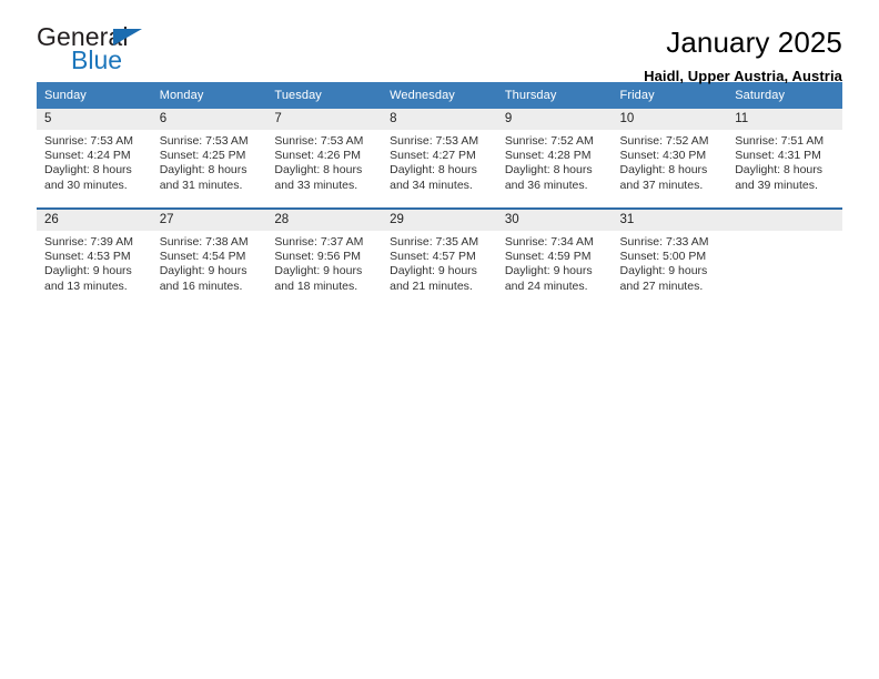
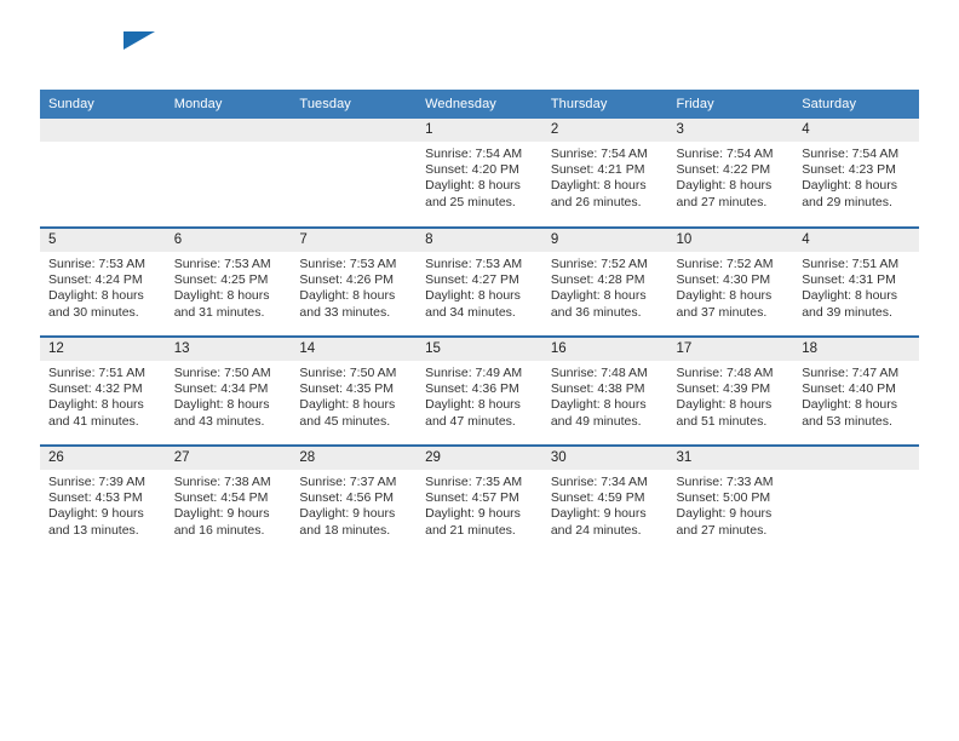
- General
- Blue
- January 2025
- Haidl, Upper Austria, Austria
  Sunday	Monday	Tuesday	Wednesday	Thursday	Friday	Saturday
+ 			1Sunrise: 7:54 AMSunset: 4:20 PMDaylight: 8 hoursand 25 minutes.	2Sunrise: 7:54 AMSunset: 4:21 PMDaylight: 8 hoursand 26 minutes.	3Sunrise: 7:54 AMSunset: 4:22 PMDaylight: 8 hoursand 27 minutes.	4Sunrise: 7:54 AMSunset: 4:23 PMDaylight: 8 hoursand 29 minutes.
- 5Sunrise: 7:53 AMSunset: 4:24 PMDaylight: 8 hoursand 30 minutes.	6Sunrise: 7:53 AMSunset: 4:25 PMDaylight: 8 hoursand 31 minutes.	7Sunrise: 7:53 AMSunset: 4:26 PMDaylight: 8 hoursand 33 minutes.	8Sunrise: 7:53 AMSunset: 4:27 PMDaylight: 8 hoursand 34 minutes.	9Sunrise: 7:52 AMSunset: 4:28 PMDaylight: 8 hoursand 36 minutes.	10Sunrise: 7:52 AMSunset: 4:30 PMDaylight: 8 hoursand 37 minutes.	11Sunrise: 7:51 AMSunset: 4:31 PMDaylight: 8 hoursand 39 minutes.
+ 5Sunrise: 7:53 AMSunset: 4:24 PMDaylight: 8 hoursand 30 minutes.	6Sunrise: 7:53 AMSunset: 4:25 PMDaylight: 8 hoursand 31 minutes.	7Sunrise: 7:53 AMSunset: 4:26 PMDaylight: 8 hoursand 33 minutes.	8Sunrise: 7:53 AMSunset: 4:27 PMDaylight: 8 hoursand 34 minutes.	9Sunrise: 7:52 AMSunset: 4:28 PMDaylight: 8 hoursand 36 minutes.	10Sunrise: 7:52 AMSunset: 4:30 PMDaylight: 8 hoursand 37 minutes.	4Sunrise: 7:51 AMSunset: 4:31 PMDaylight: 8 hoursand 39 minutes.
+ 12Sunrise: 7:51 AMSunset: 4:32 PMDaylight: 8 hoursand 41 minutes.	13Sunrise: 7:50 AMSunset: 4:34 PMDaylight: 8 hoursand 43 minutes.	14Sunrise: 7:50 AMSunset: 4:35 PMDaylight: 8 hoursand 45 minutes.	15Sunrise: 7:49 AMSunset: 4:36 PMDaylight: 8 hoursand 47 minutes.	16Sunrise: 7:48 AMSunset: 4:38 PMDaylight: 8 hoursand 49 minutes.	17Sunrise: 7:48 AMSunset: 4:39 PMDaylight: 8 hoursand 51 minutes.	18Sunrise: 7:47 AMSunset: 4:40 PMDaylight: 8 hoursand 53 minutes.
- 26Sunrise: 7:39 AMSunset: 4:53 PMDaylight: 9 hoursand 13 minutes.	27Sunrise: 7:38 AMSunset: 4:54 PMDaylight: 9 hoursand 16 minutes.	28Sunrise: 7:37 AMSunset: 9:56 PMDaylight: 9 hoursand 18 minutes.	29Sunrise: 7:35 AMSunset: 4:57 PMDaylight: 9 hoursand 21 minutes.	30Sunrise: 7:34 AMSunset: 4:59 PMDaylight: 9 hoursand 24 minutes.	31Sunrise: 7:33 AMSunset: 5:00 PMDaylight: 9 hoursand 27 minutes.
+ 26Sunrise: 7:39 AMSunset: 4:53 PMDaylight: 9 hoursand 13 minutes.	27Sunrise: 7:38 AMSunset: 4:54 PMDaylight: 9 hoursand 16 minutes.	28Sunrise: 7:37 AMSunset: 4:56 PMDaylight: 9 hoursand 18 minutes.	29Sunrise: 7:35 AMSunset: 4:57 PMDaylight: 9 hoursand 21 minutes.	30Sunrise: 7:34 AMSunset: 4:59 PMDaylight: 9 hoursand 24 minutes.	31Sunrise: 7:33 AMSunset: 5:00 PMDaylight: 9 hoursand 27 minutes.
